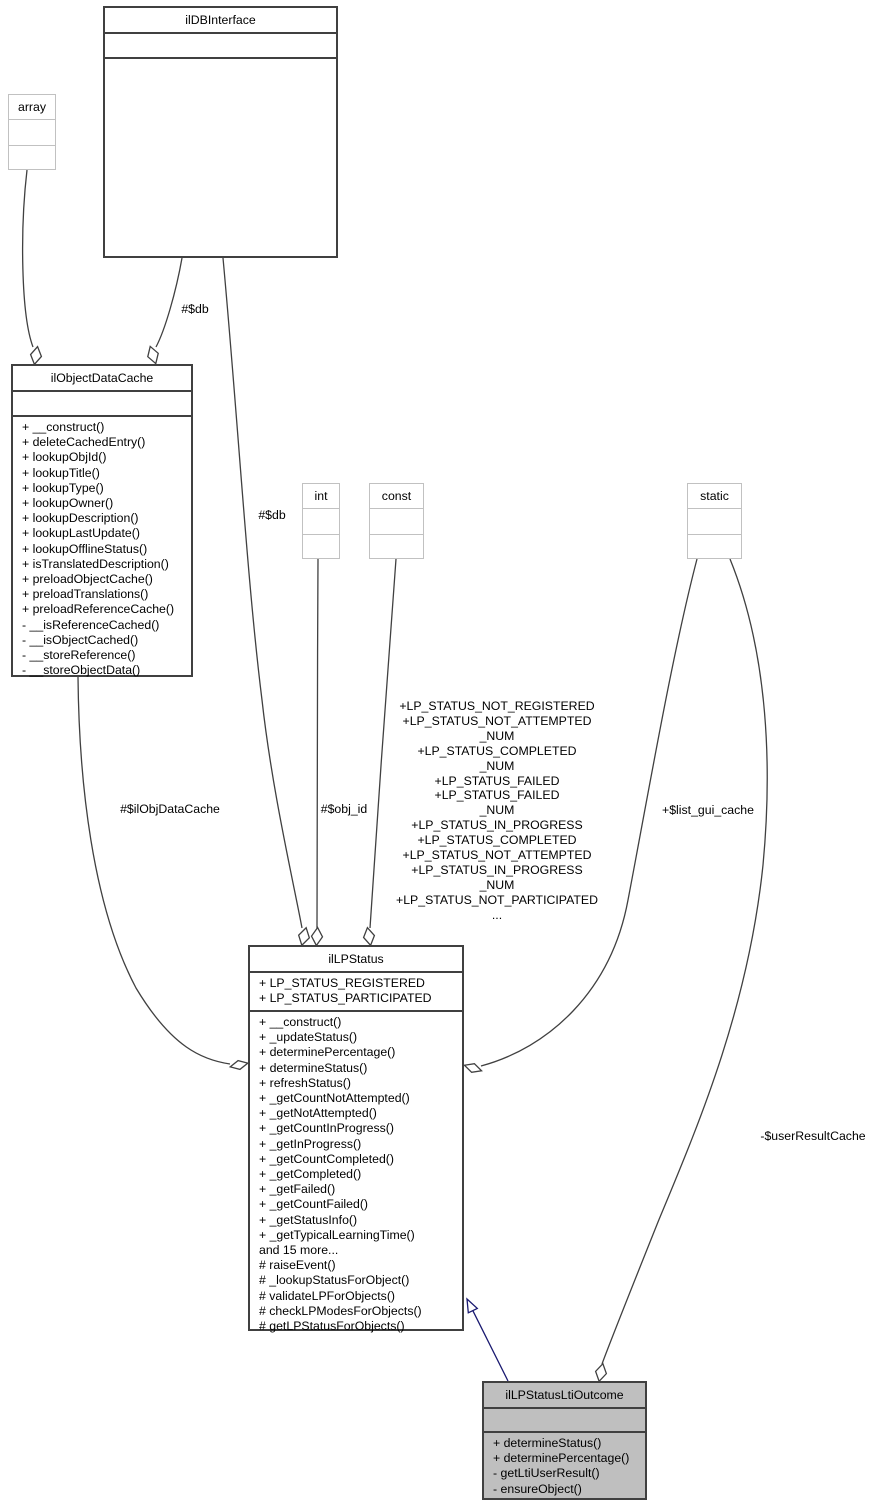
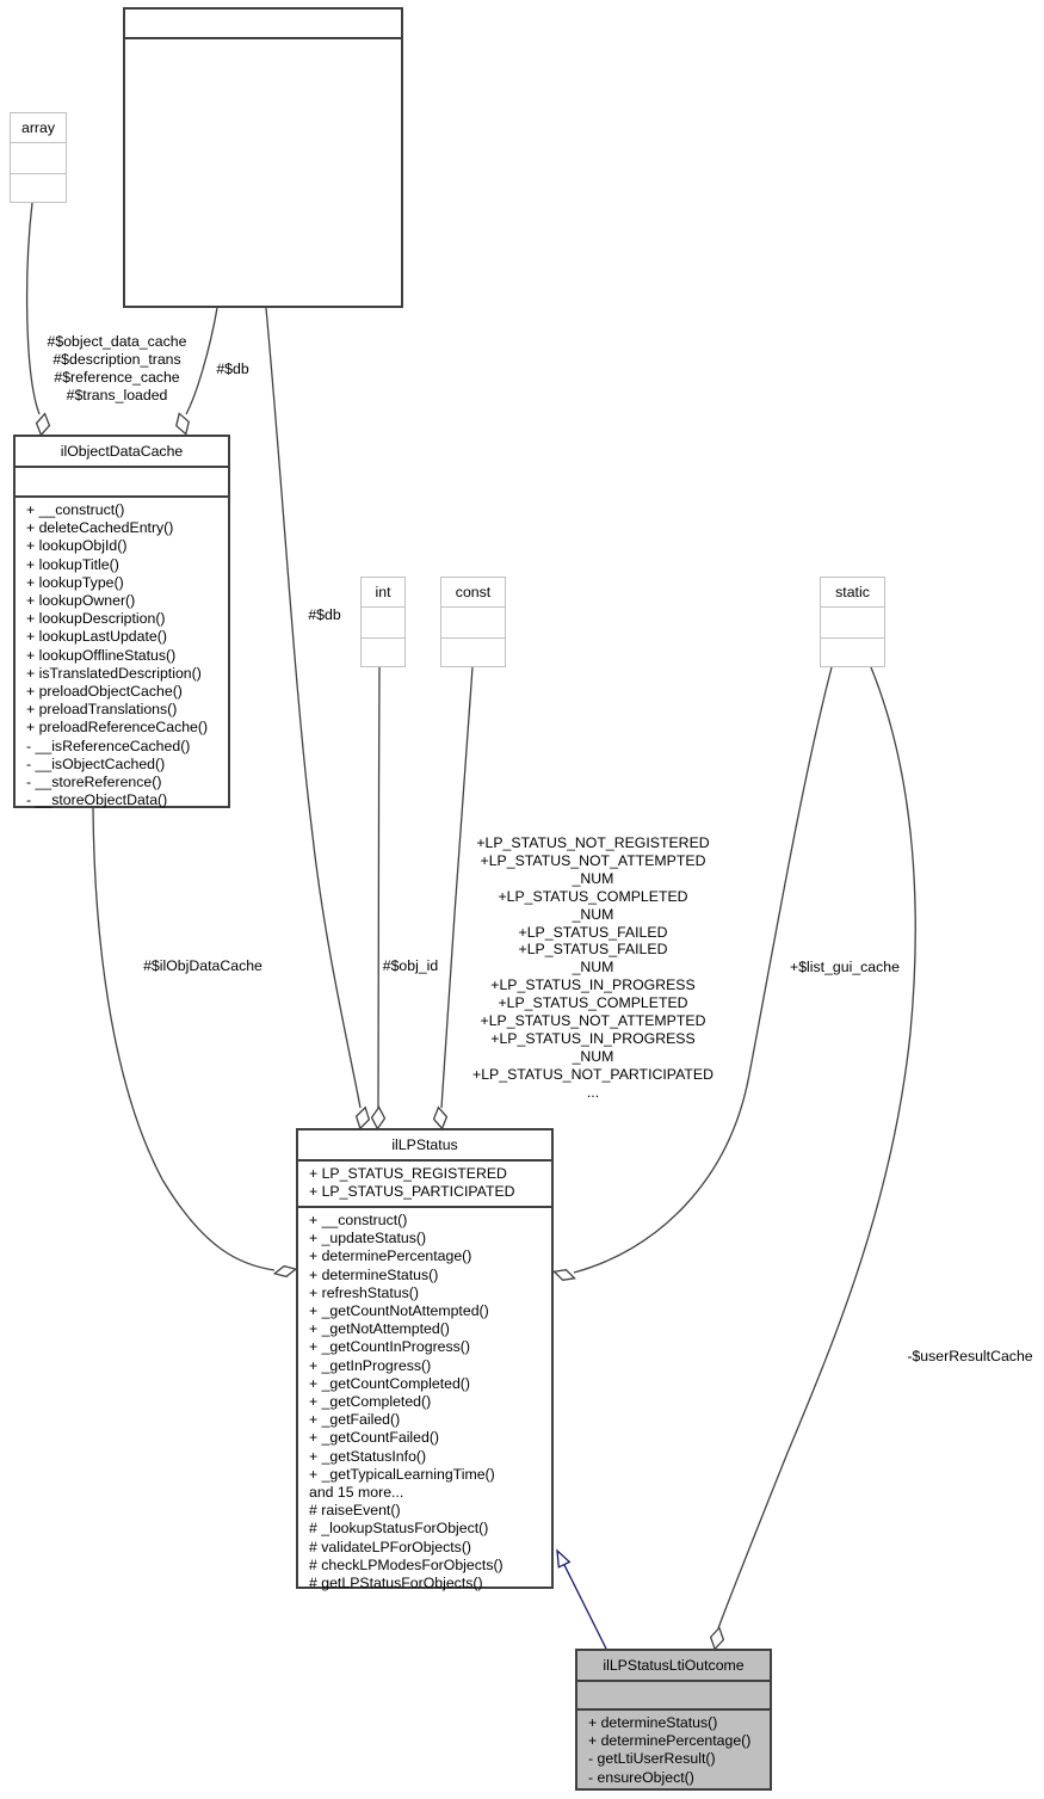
- ilDBInterface
  array
  ilObjectDataCache
  + __construct()
  + deleteCachedEntry()
  + lookupObjId()
  + lookupTitle()
  + lookupType()
  + lookupOwner()
  + lookupDescription()
  + lookupLastUpdate()
  + lookupOfflineStatus()
  + isTranslatedDescription()
  + preloadObjectCache()
  + preloadTranslations()
  + preloadReferenceCache()
  - __isReferenceCached()
  - __isObjectCached()
  - __storeReference()
  - __storeObjectData()
  int
  const
  static
  ilLPStatus
  + LP_STATUS_REGISTERED
  + LP_STATUS_PARTICIPATED
  + __construct()
  + _updateStatus()
  + determinePercentage()
  + determineStatus()
  + refreshStatus()
  + _getCountNotAttempted()
  + _getNotAttempted()
  + _getCountInProgress()
  + _getInProgress()
  + _getCountCompleted()
  + _getCompleted()
  + _getFailed()
  + _getCountFailed()
  + _getStatusInfo()
  + _getTypicalLearningTime()
  and 15 more...
  # raiseEvent()
  # _lookupStatusForObject()
  # validateLPForObjects()
  # checkLPModesForObjects()
  # getLPStatusForObjects()
  ilLPStatusLtiOutcome
  + determineStatus()
  + determinePercentage()
  - getLtiUserResult()
  - ensureObject()
+ #$object_data_cache
+ #$description_trans
+ #$reference_cache
+ #$trans_loaded
  #$db
  #$db
  #$ilObjDataCache
  #$obj_id
  +LP_STATUS_NOT_REGISTERED
  +LP_STATUS_NOT_ATTEMPTED
  _NUM
  +LP_STATUS_COMPLETED
  _NUM
  +LP_STATUS_FAILED
  +LP_STATUS_FAILED
  _NUM
  +LP_STATUS_IN_PROGRESS
  +LP_STATUS_COMPLETED
  +LP_STATUS_NOT_ATTEMPTED
  +LP_STATUS_IN_PROGRESS
  _NUM
  +LP_STATUS_NOT_PARTICIPATED
  ...
  +$list_gui_cache
  -$userResultCache
